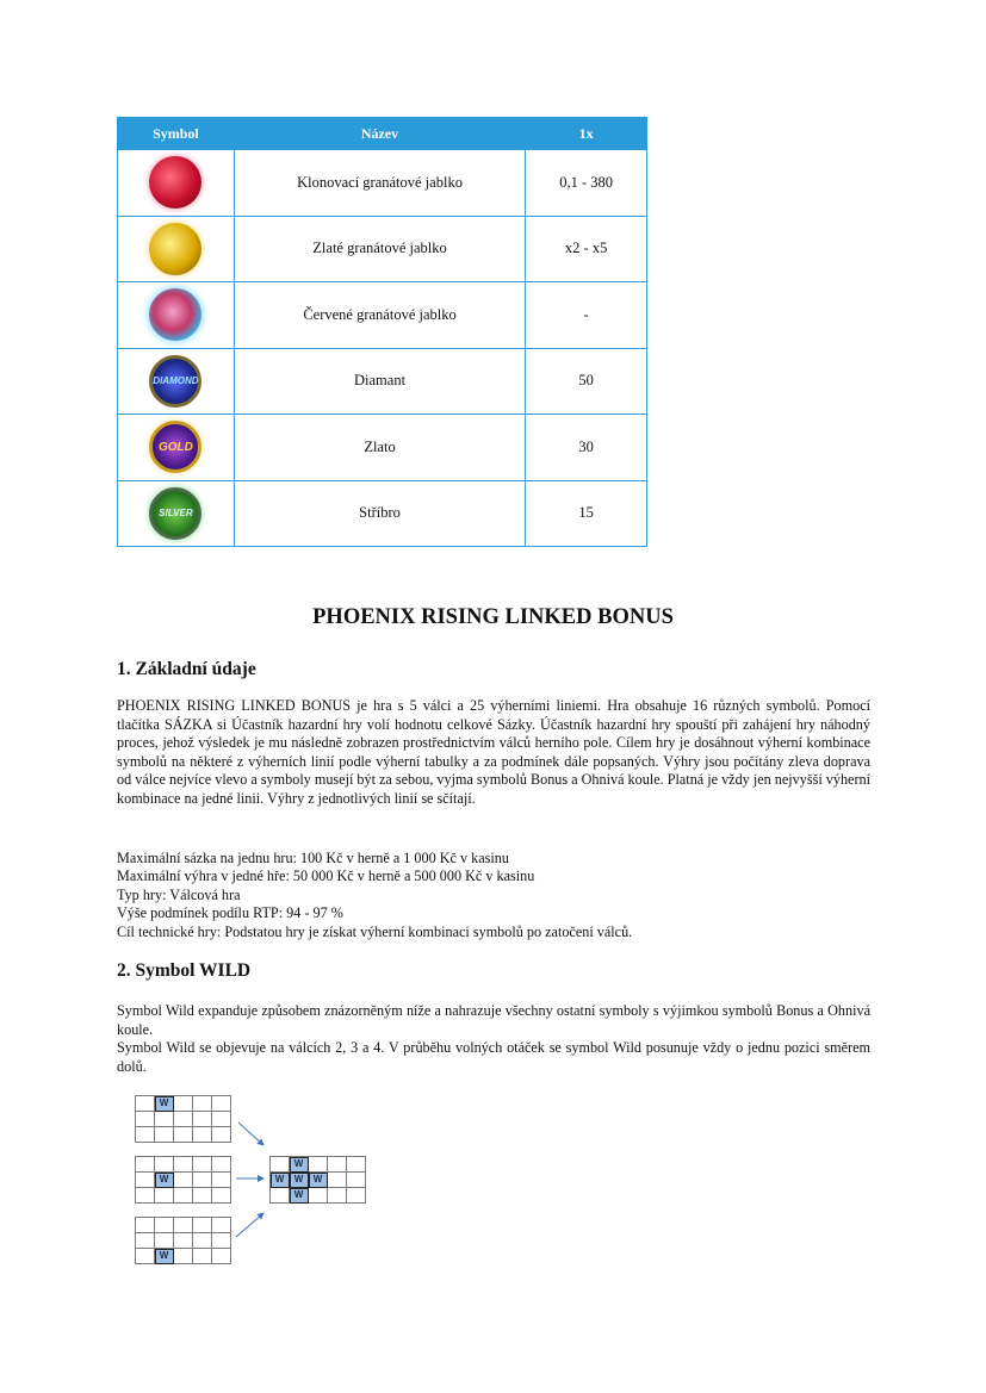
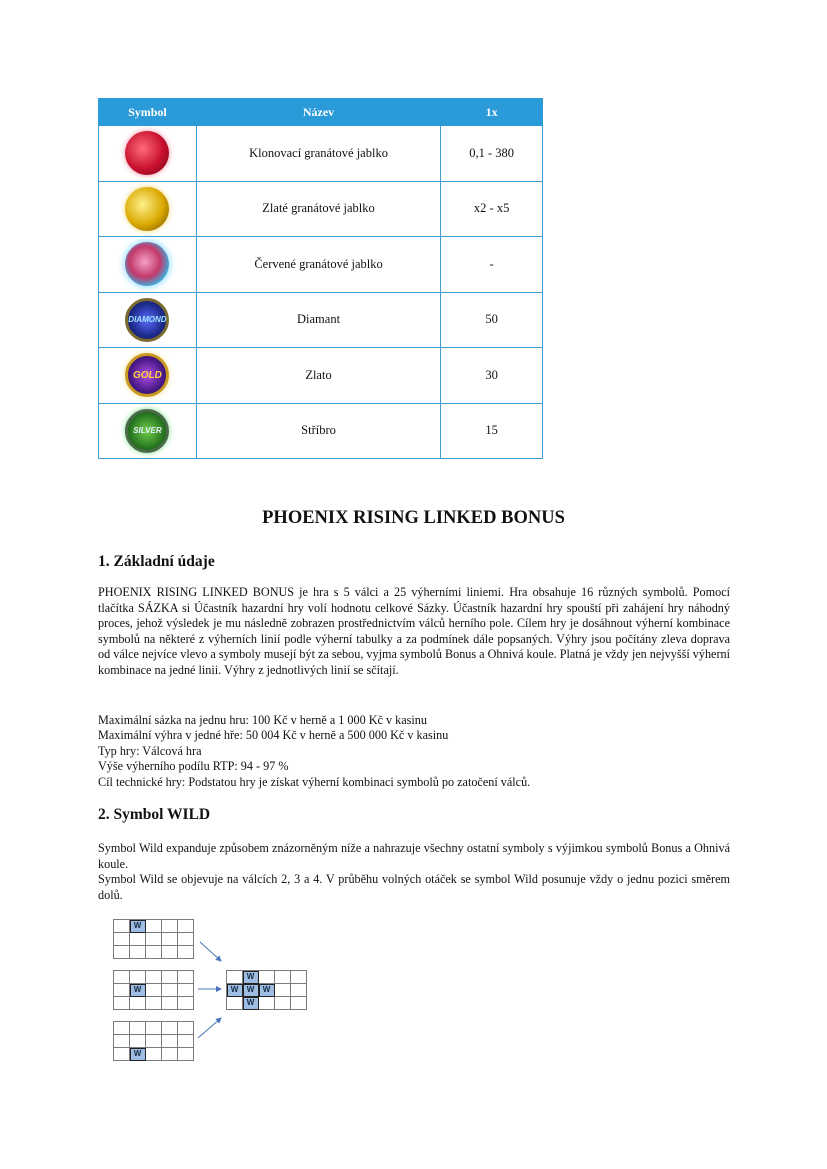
  Symbol	Název	1x
  	Klonovací granátové jablko	0,1 - 380
  	Zlaté granátové jablko	x2 - x5
  	Červené granátové jablko	-
  DIAMOND	Diamant	50
  GOLD	Zlato	30
  SILVER	Stříbro	15
  PHOENIX RISING LINKED BONUS
  1. Základní údaje
  PHOENIX RISING LINKED BONUS je hra s 5 válci a 25 výherními liniemi. Hra obsahuje 16 různých symbolů. Pomocí tlačítka SÁZKA si Účastník hazardní hry volí hodnotu celkové Sázky. Účastník hazardní hry spouští při zahájení hry náhodný proces, jehož výsledek je mu následně zobrazen prostřednictvím válců herního pole. Cílem hry je dosáhnout výherní kombinace symbolů na některé z výherních linií podle výherní tabulky a za podmínek dále popsaných. Výhry jsou počítány zleva doprava od válce nejvíce vlevo a symboly musejí být za sebou, vyjma symbolů Bonus a Ohnivá koule. Platná je vždy jen nejvyšší výherní kombinace na jedné linii. Výhry z jednotlivých linií se sčítají.
  Maximální sázka na jednu hru: 100 Kč v herně a 1 000 Kč v kasinu
- Maximální výhra v jedné hře: 50 000 Kč v herně a 500 000 Kč v kasinu
+ Maximální výhra v jedné hře: 50 004 Kč v herně a 500 000 Kč v kasinu
  Typ hry: Válcová hra
- Výše podmínek podílu RTP: 94 - 97 %
+ Výše výherního podílu RTP: 94 - 97 %
  Cíl technické hry: Podstatou hry je získat výherní kombinaci symbolů po zatočení válců.
  2. Symbol WILD
  Symbol Wild expanduje způsobem znázorněným níže a nahrazuje všechny ostatní symboly s výjimkou symbolů Bonus a Ohnivá koule.
  Symbol Wild se objevuje na válcích 2, 3 a 4. V průběhu volných otáček se symbol Wild posunuje vždy o jednu pozici směrem dolů.
  	W
  	W
  	W
  	W
  W	W	W
  	W
